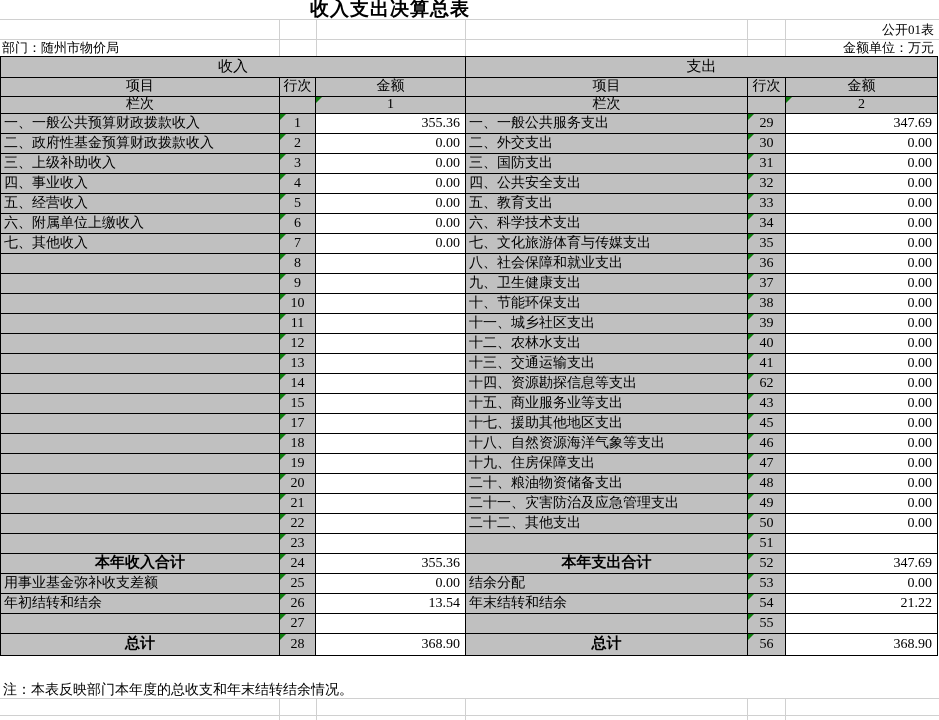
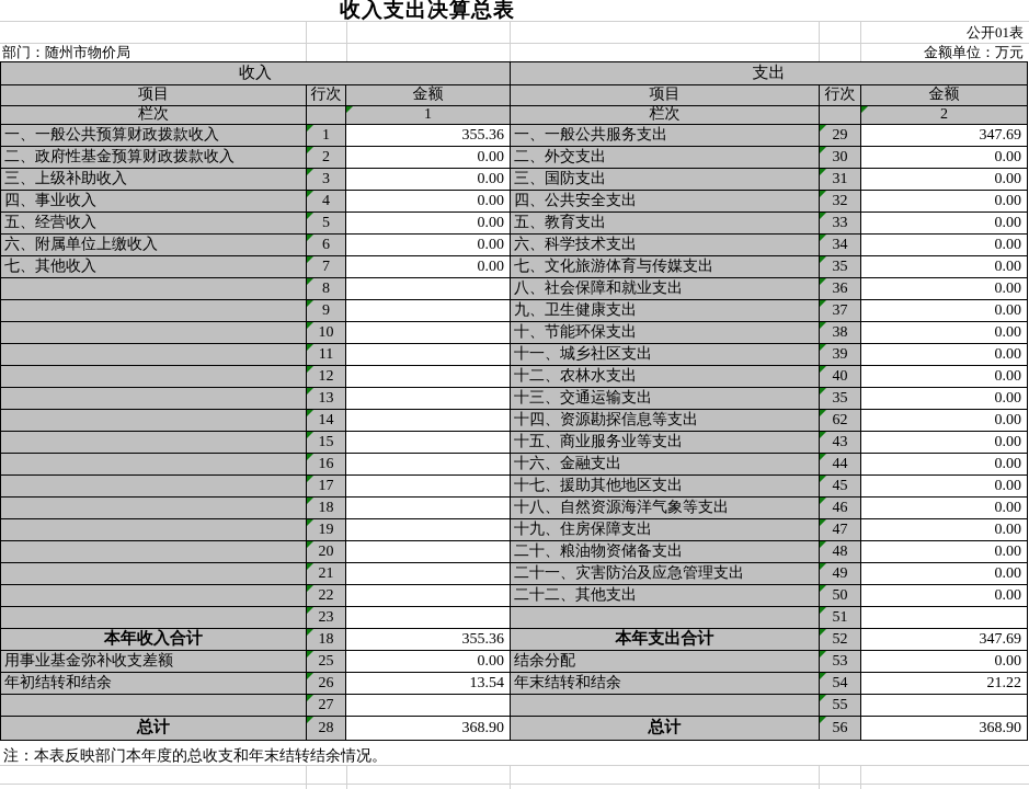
  收入支出决算总表
  公开01表
  部门：随州市物价局
  金额单位：万元
  收入	支出
  项目	行次	金额	项目	行次	金额
  栏次		1	栏次		2
  一、一般公共预算财政拨款收入	1	355.36	一、一般公共服务支出	29	347.69
  二、政府性基金预算财政拨款收入	2	0.00	二、外交支出	30	0.00
  三、上级补助收入	3	0.00	三、国防支出	31	0.00
  四、事业收入	4	0.00	四、公共安全支出	32	0.00
  五、经营收入	5	0.00	五、教育支出	33	0.00
  六、附属单位上缴收入	6	0.00	六、科学技术支出	34	0.00
  七、其他收入	7	0.00	七、文化旅游体育与传媒支出	35	0.00
  	8		八、社会保障和就业支出	36	0.00
  	9		九、卫生健康支出	37	0.00
  	10		十、节能环保支出	38	0.00
  	11		十一、城乡社区支出	39	0.00
  	12		十二、农林水支出	40	0.00
- 	13		十三、交通运输支出	41	0.00
+ 	13		十三、交通运输支出	35	0.00
  	14		十四、资源勘探信息等支出	62	0.00
  	15		十五、商业服务业等支出	43	0.00
+ 	16		十六、金融支出	44	0.00
  	17		十七、援助其他地区支出	45	0.00
  	18		十八、自然资源海洋气象等支出	46	0.00
  	19		十九、住房保障支出	47	0.00
  	20		二十、粮油物资储备支出	48	0.00
  	21		二十一、灾害防治及应急管理支出	49	0.00
  	22		二十二、其他支出	50	0.00
  	23			51
- 本年收入合计	24	355.36	本年支出合计	52	347.69
+ 本年收入合计	18	355.36	本年支出合计	52	347.69
  用事业基金弥补收支差额	25	0.00	结余分配	53	0.00
  年初结转和结余	26	13.54	年末结转和结余	54	21.22
  	27			55
  总计	28	368.90	总计	56	368.90
  注：本表反映部门本年度的总收支和年末结转结余情况。
